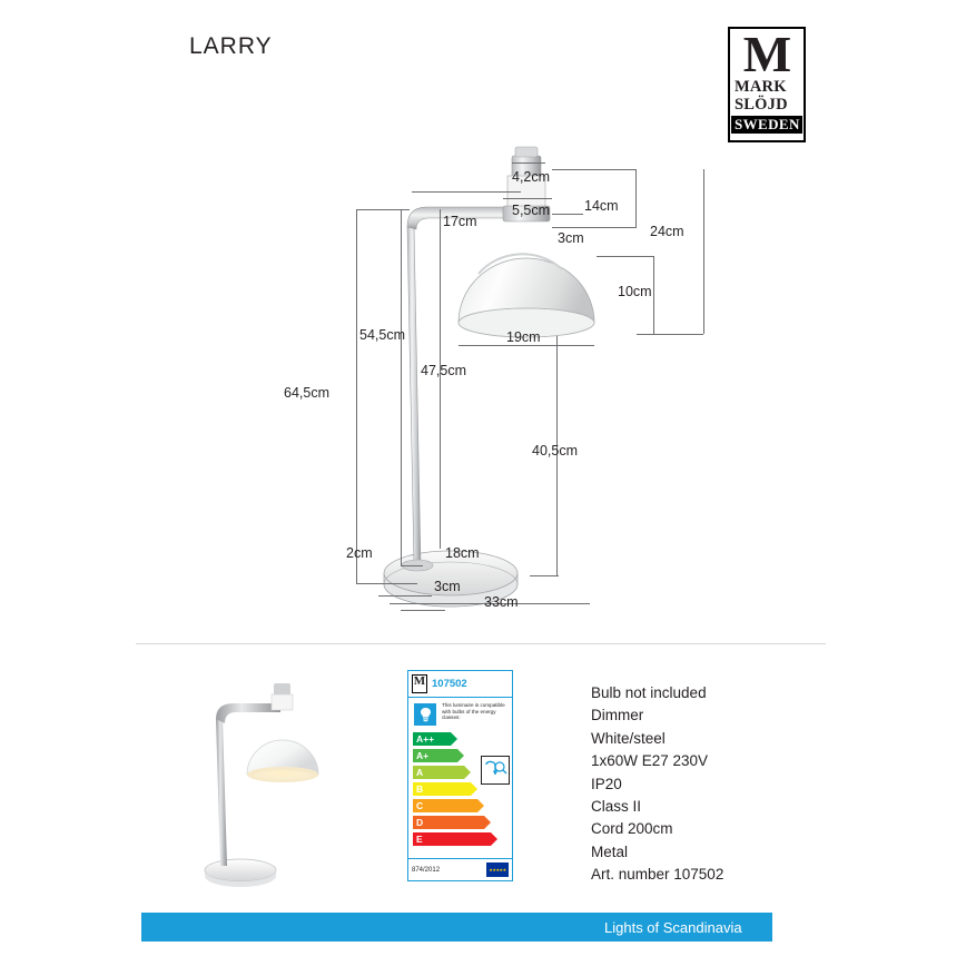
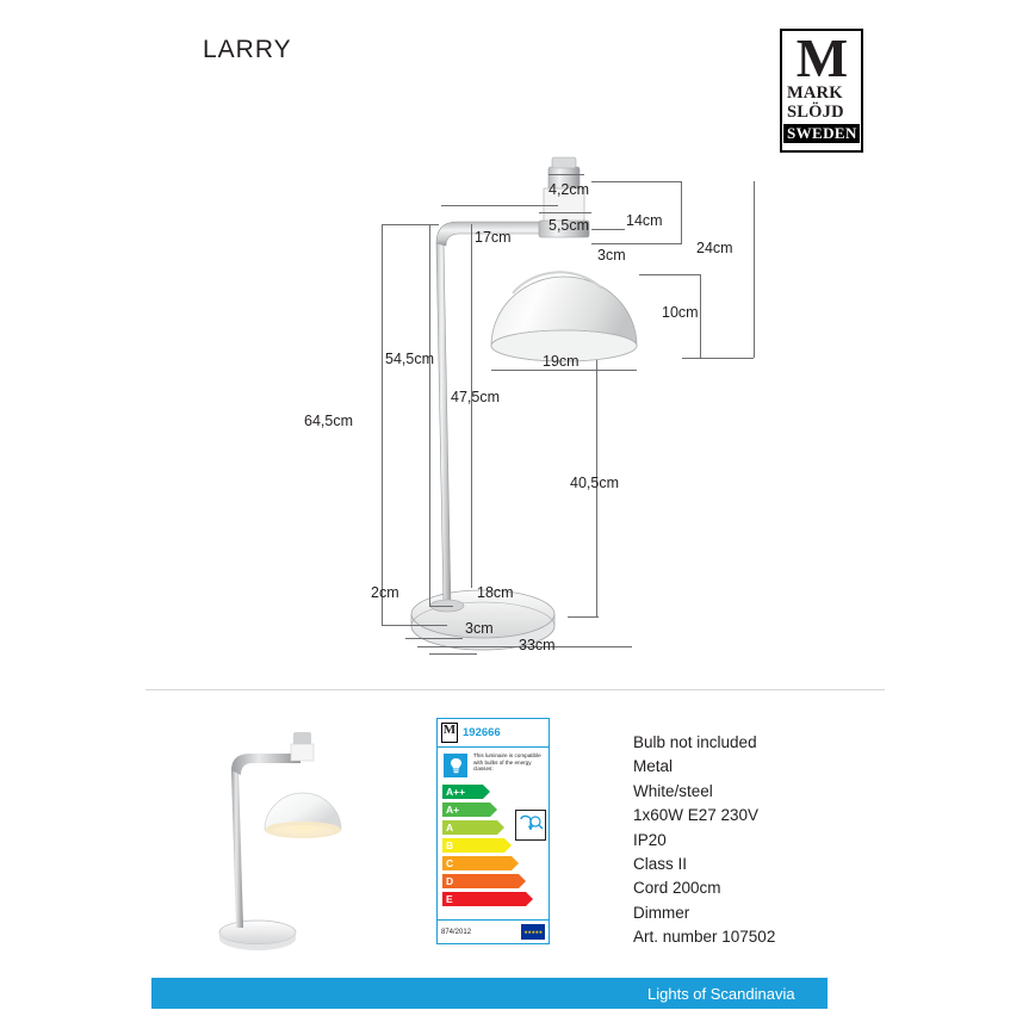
  LARRY
  M
  MARK
  SLÖJD
  SWEDEN
  4,2cm
  14cm
  5,5cm
  17cm
  3cm
  24cm
  10cm
  19cm
  54,5cm
  64,5cm
  47,5cm
  40,5cm
  2cm
  18cm
  3cm
  33cm
  M
- 107502
+ 192666
  A++
  A+
  A
  B
  C
  D
  E
  Bulb not included
- Dimmer
+ Metal
  White/steel
  1x60W E27 230V
  IP20
  Class II
  Cord 200cm
- Metal
+ Dimmer
  Art. number 107502
  Lights of Scandinavia
